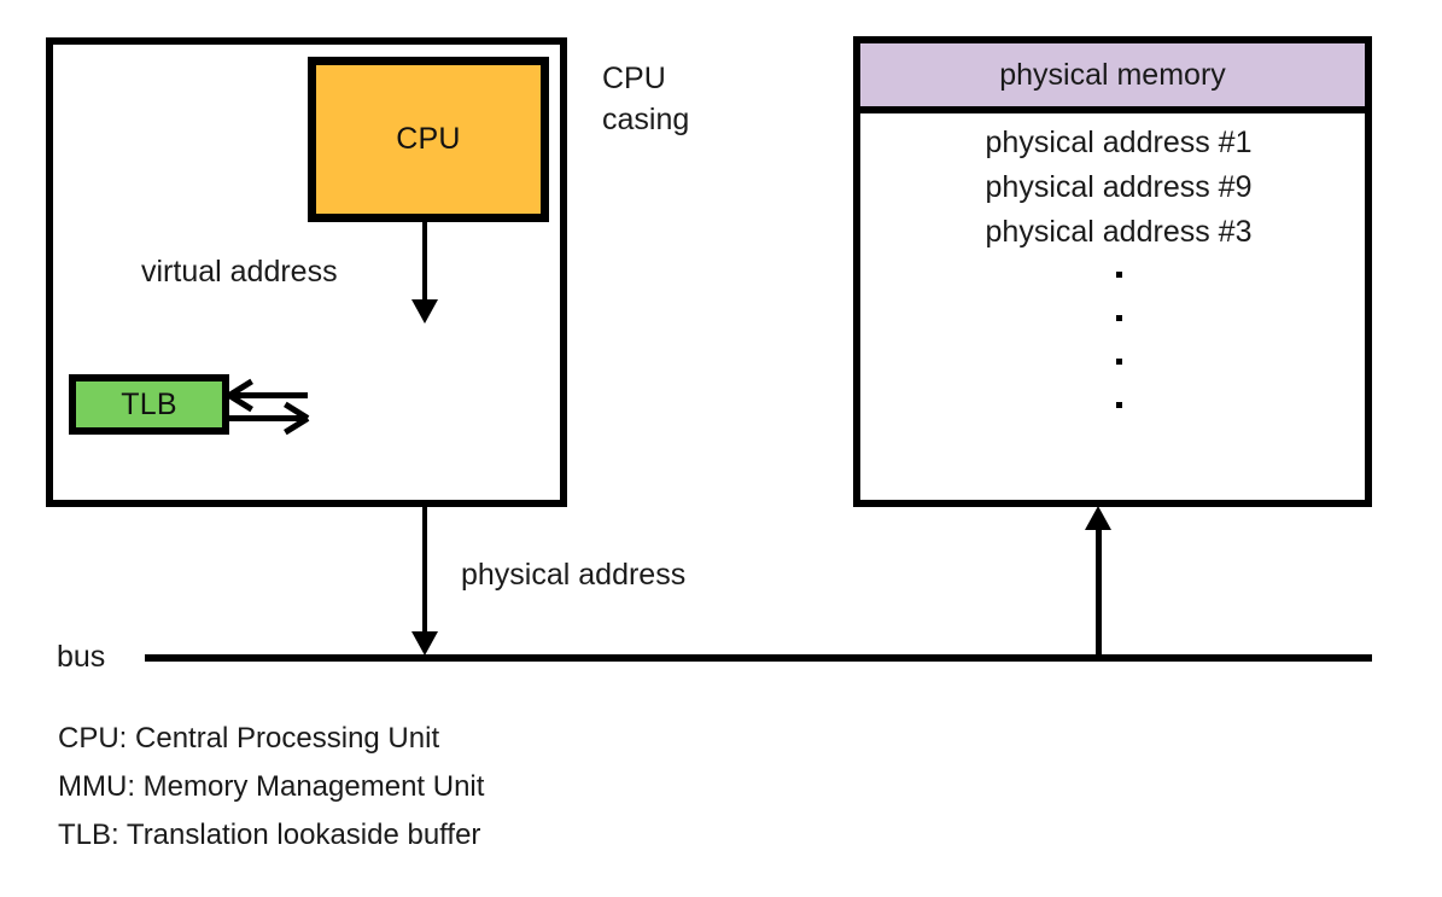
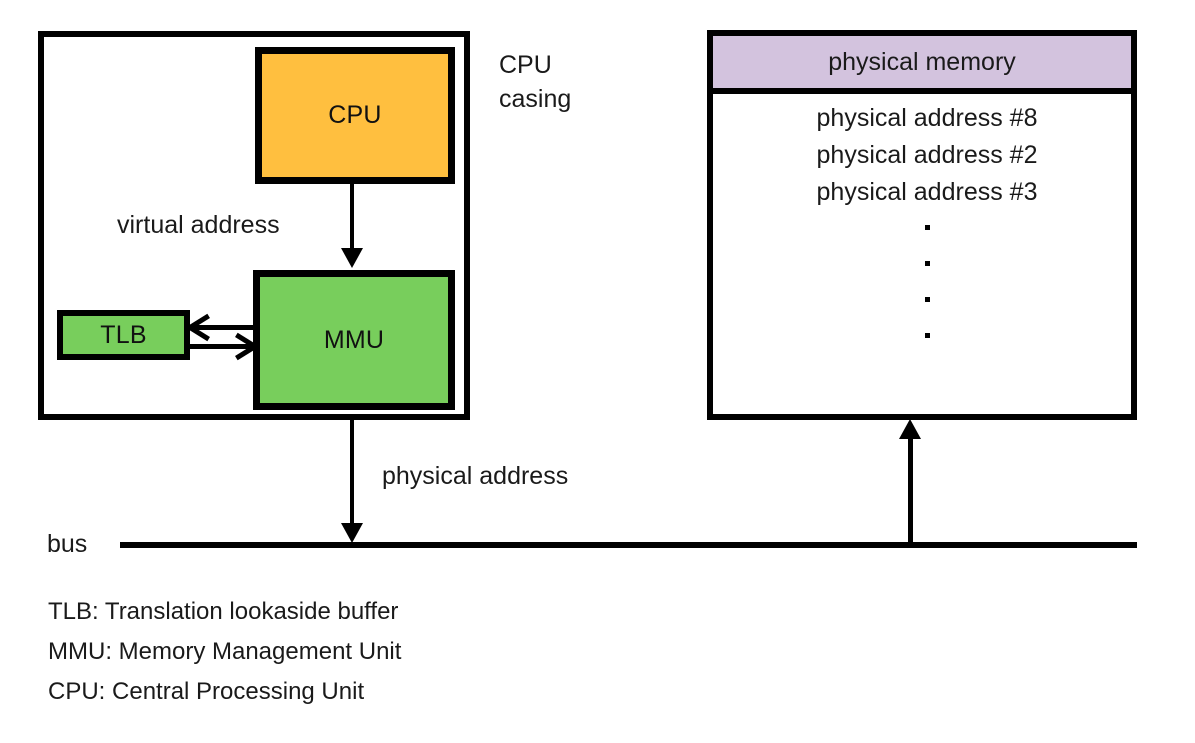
  CPU
  casing
  CPU
  virtual address
+ MMU
  TLB
  physical address
  bus
  physical memory
- physical address #1
+ physical address #8
- physical address #9
+ physical address #2
  physical address #3
- CPU: Central Processing Unit
+ TLB: Translation lookaside buffer
  MMU: Memory Management Unit
- TLB: Translation lookaside buffer
+ CPU: Central Processing Unit
